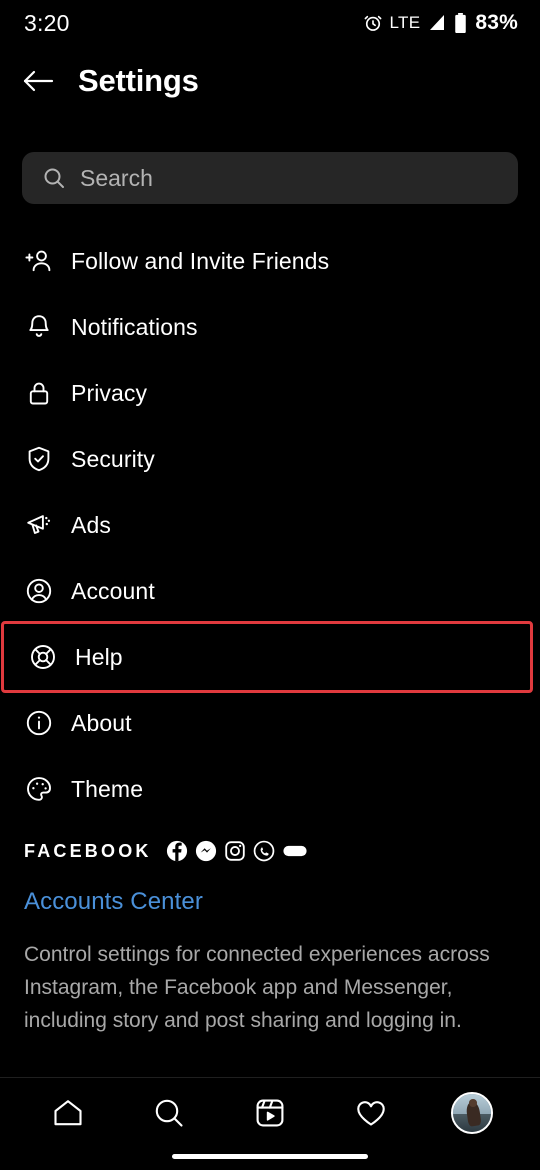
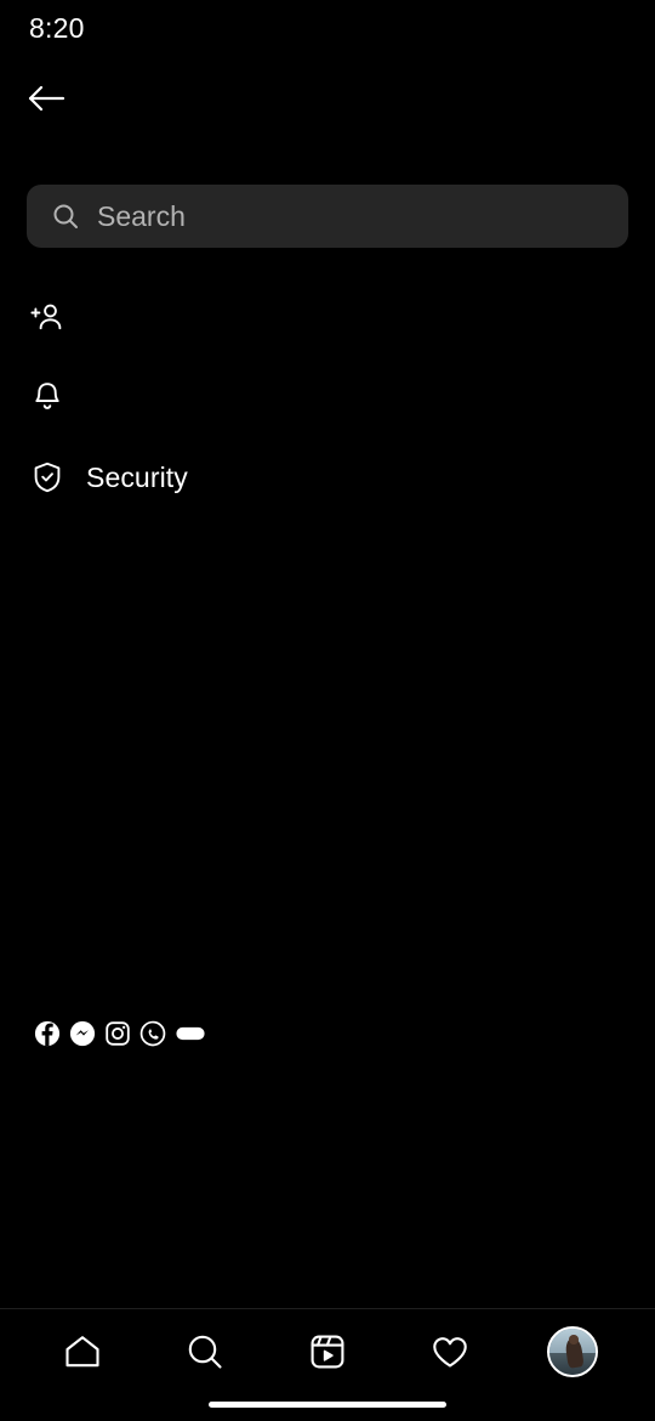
- 3:20
+ 8:20
- LTE
- 83%
- Settings
  Search
- Follow and Invite Friends
- Notifications
- Privacy
  Security
- Ads
- Account
- Help
- About
- Theme
- FACEBOOK
- Accounts Center
- Control settings for connected experiences across Instagram, the Facebook app and Messenger, including story and post sharing and logging in.
